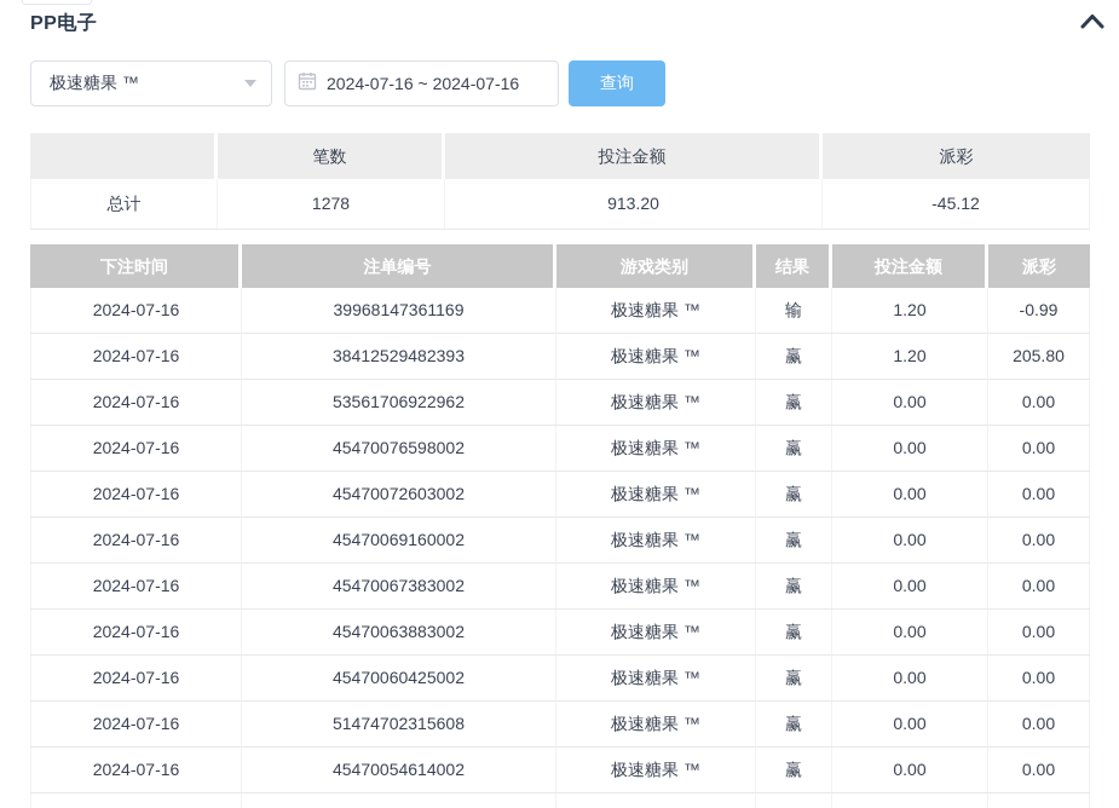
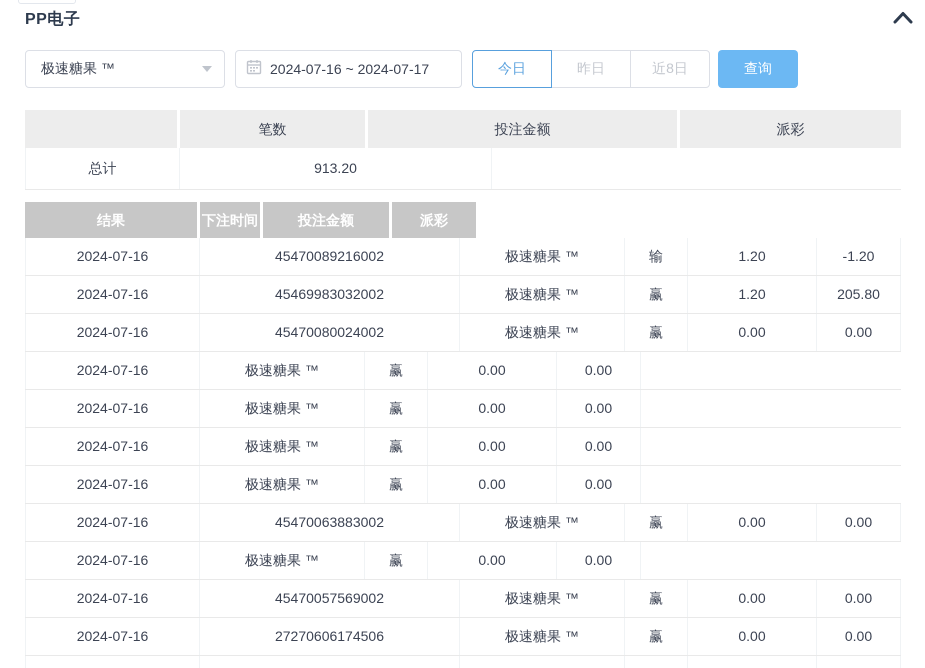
  PP电子
  极速糖果 ™
- 2024-07-16 ~ 2024-07-16
+ 2024-07-16 ~ 2024-07-17
+ 今日
+ 昨日
+ 近8日
  查询
  笔数
  投注金额
  派彩
  总计
- 1278
  913.20
- -45.12
- 下注时间
+ 结果
- 注单编号
- 游戏类别
- 结果
+ 下注时间
  投注金额
  派彩
  2024-07-16
- 39968147361169
+ 45470089216002
  极速糖果 ™
  输
  1.20
- -0.99
+ -1.20
  2024-07-16
- 38412529482393
+ 45469983032002
  极速糖果 ™
  赢
  1.20
  205.80
  2024-07-16
- 53561706922962
+ 45470080024002
  极速糖果 ™
  赢
  0.00
  0.00
  2024-07-16
- 45470076598002
  极速糖果 ™
  赢
  0.00
  0.00
  2024-07-16
- 45470072603002
  极速糖果 ™
  赢
  0.00
  0.00
  2024-07-16
- 45470069160002
  极速糖果 ™
  赢
  0.00
  0.00
  2024-07-16
- 45470067383002
  极速糖果 ™
  赢
  0.00
  0.00
  2024-07-16
  45470063883002
  极速糖果 ™
  赢
  0.00
  0.00
  2024-07-16
- 45470060425002
  极速糖果 ™
  赢
  0.00
  0.00
  2024-07-16
- 51474702315608
+ 45470057569002
  极速糖果 ™
  赢
  0.00
  0.00
  2024-07-16
- 45470054614002
+ 27270606174506
  极速糖果 ™
  赢
  0.00
  0.00
